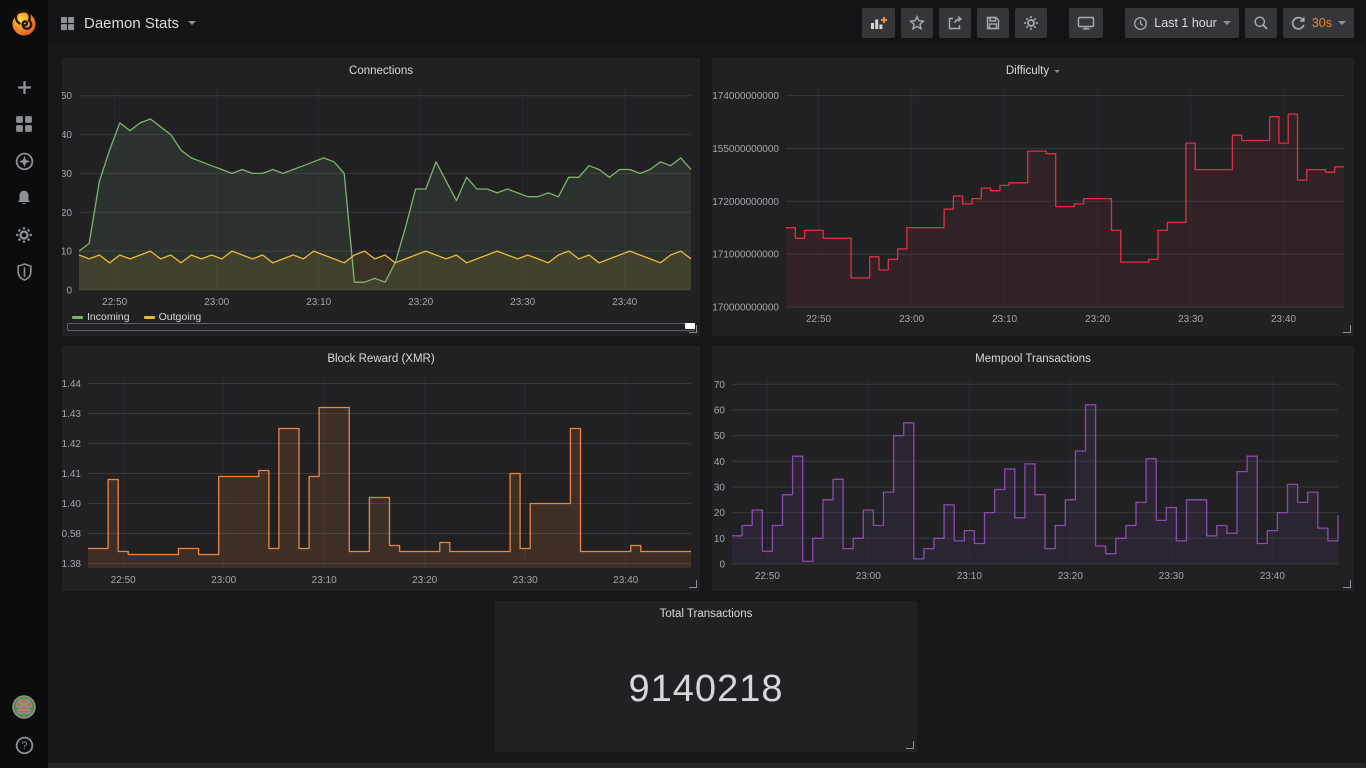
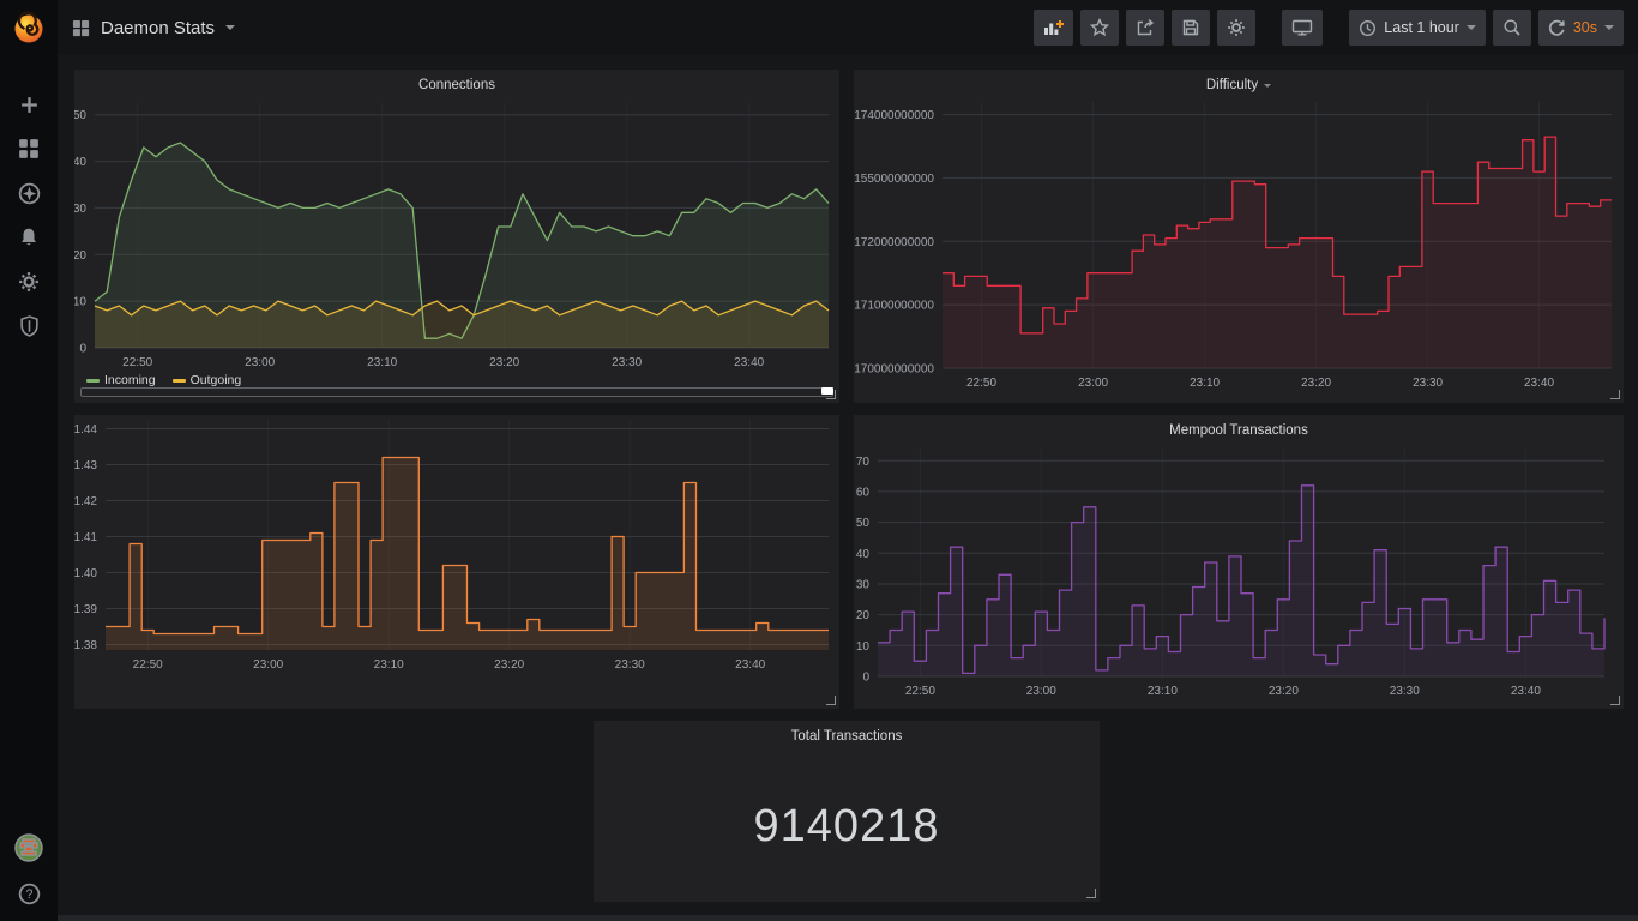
  ?
  Daemon Stats
  Last 1 hour
  30s
  Connections
  0
  10
  20
  30
  40
  50
  22:50
  23:00
  23:10
  23:20
  23:30
  23:40
  Incoming
  Outgoing
  Difficulty
  170000000000
  171000000000
  172000000000
  155000000000
  174000000000
  22:50
  23:00
  23:10
  23:20
  23:30
  23:40
- Block Reward (XMR)
  1.38
- 0.58
+ 1.39
  1.40
  1.41
  1.42
  1.43
  1.44
  22:50
  23:00
  23:10
  23:20
  23:30
  23:40
  Mempool Transactions
  0
  10
  20
  30
  40
  50
  60
  70
  22:50
  23:00
  23:10
  23:20
  23:30
  23:40
  Total Transactions
  9140218
